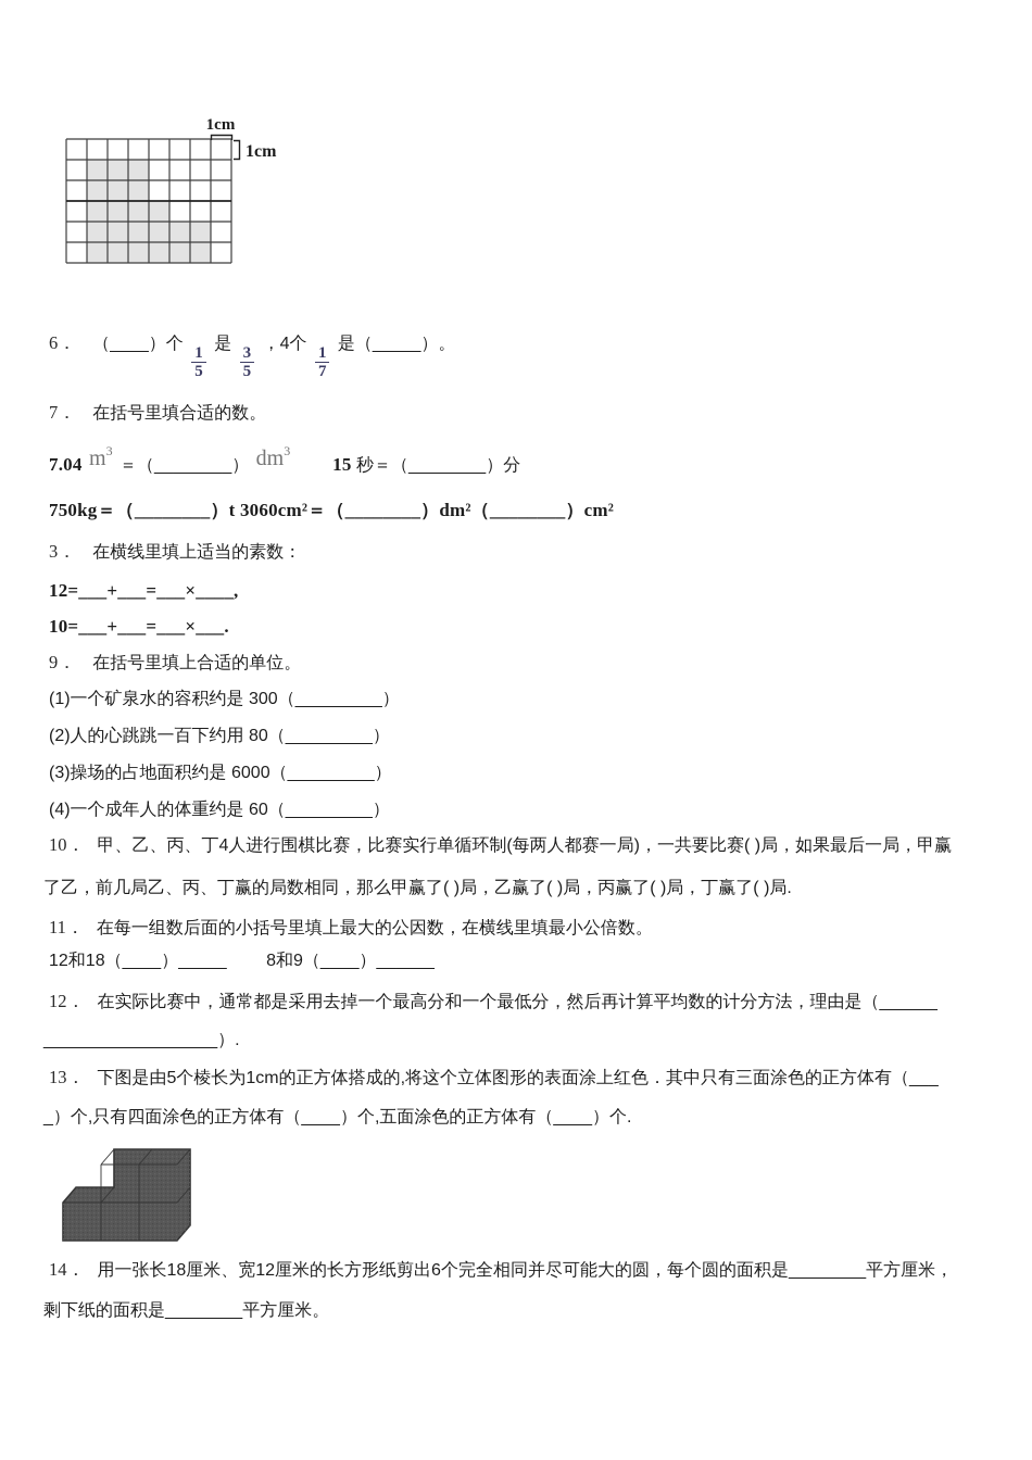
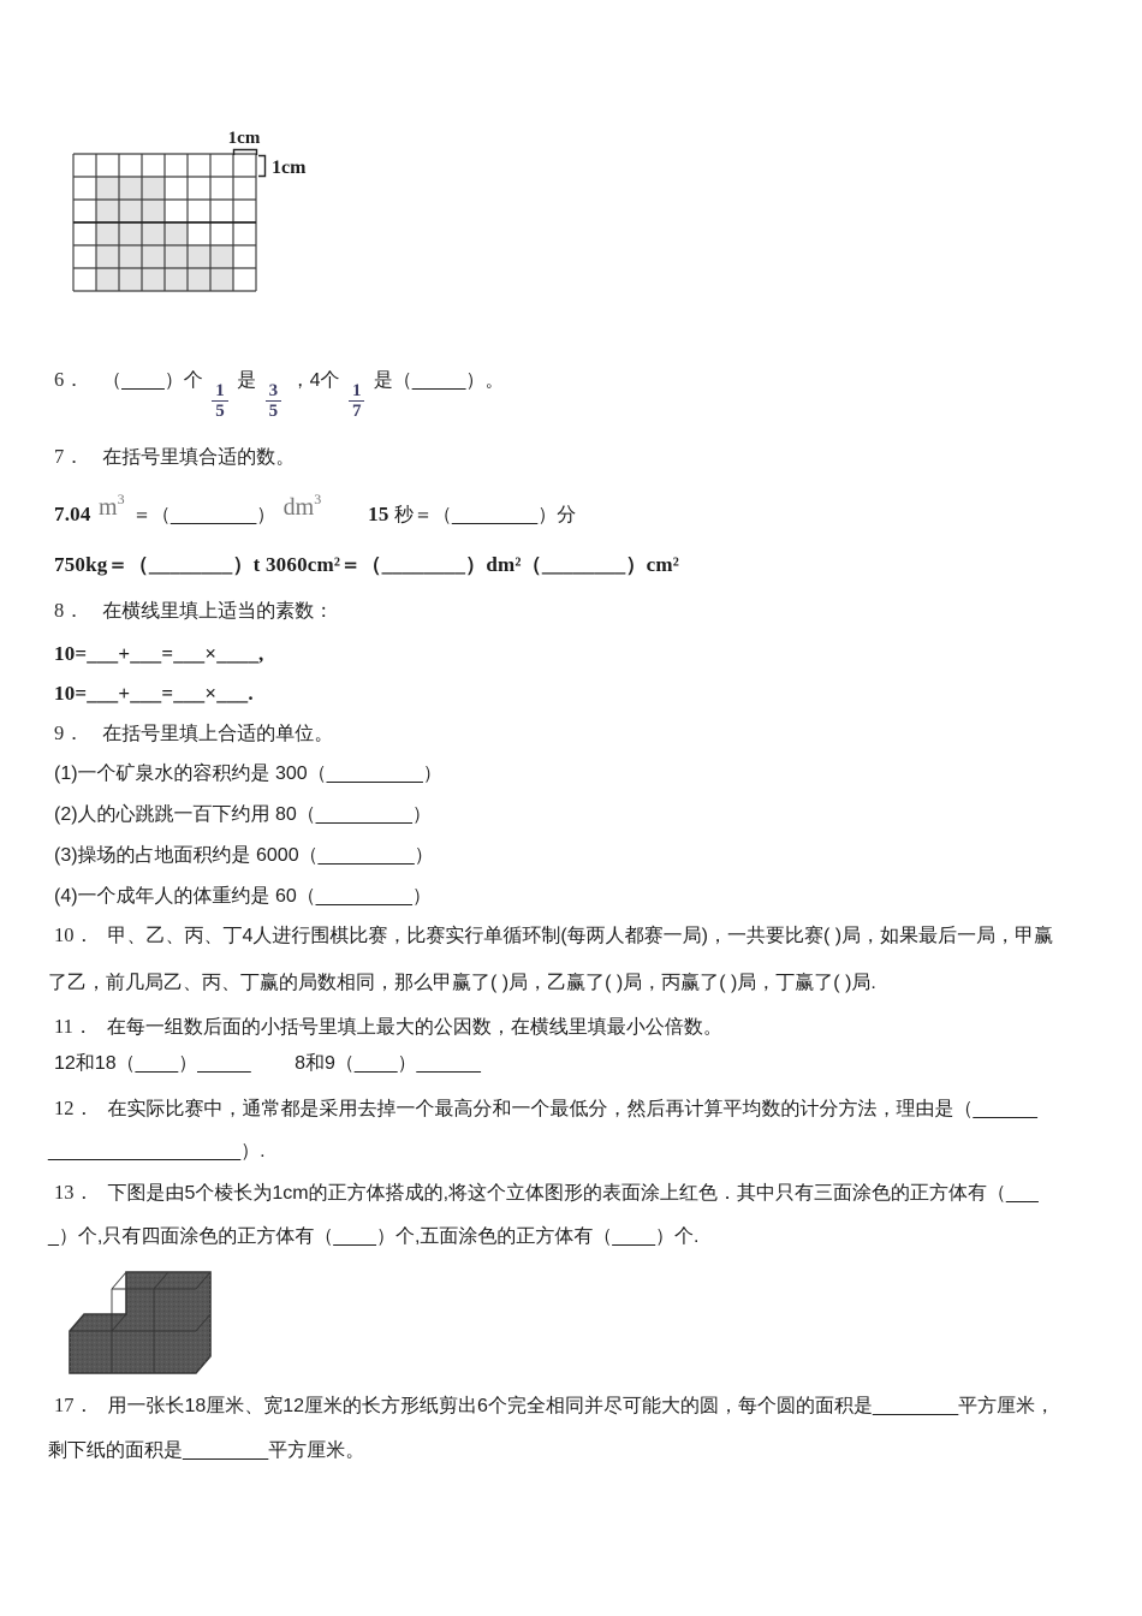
  1cm
  1cm
  6． （____）个
  1
  5
  是
  3
  5
  ，4个
  1
  7
  是（_____）。
  7． 在括号里填合适的数。
  7.04 m3 ＝（________） dm3 15 秒＝（________）分
  750kg＝（________）t 3060cm²＝（________）dm²（________）cm²
- 3． 在横线里填上适当的素数：
+ 8． 在横线里填上适当的素数：
- 12=___+___=___×____,
+ 10=___+___=___×____,
  10=___+___=___×___.
  9． 在括号里填上合适的单位。
  (1)一个矿泉水的容积约是 300（_________）
  (2)人的心跳跳一百下约用 80（_________）
  (3)操场的占地面积约是 6000（_________）
  (4)一个成年人的体重约是 60（_________）
  10． 甲、乙、丙、丁4人进行围棋比赛，比赛实行单循环制(每两人都赛一局)，一共要比赛( )局，如果最后一局，甲赢
  了乙，前几局乙、丙、丁赢的局数相同，那么甲赢了( )局，乙赢了( )局，丙赢了( )局，丁赢了( )局.
  11． 在每一组数后面的小括号里填上最大的公因数，在横线里填最小公倍数。
  12和18（____）_____ 8和9（____）______
  12． 在实际比赛中，通常都是采用去掉一个最高分和一个最低分，然后再计算平均数的计分方法，理由是（______
  __________________）.
  13． 下图是由5个棱长为1cm的正方体搭成的,将这个立体图形的表面涂上红色．其中只有三面涂色的正方体有（___
  _）个,只有四面涂色的正方体有（____）个,五面涂色的正方体有（____）个.
- 14． 用一张长18厘米、宽12厘米的长方形纸剪出6个完全相同并尽可能大的圆，每个圆的面积是________平方厘米，
+ 17． 用一张长18厘米、宽12厘米的长方形纸剪出6个完全相同并尽可能大的圆，每个圆的面积是________平方厘米，
  剩下纸的面积是________平方厘米。
